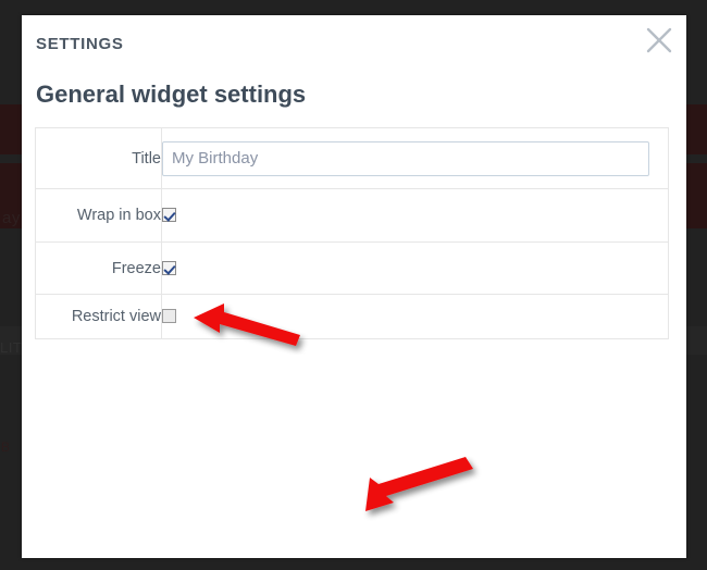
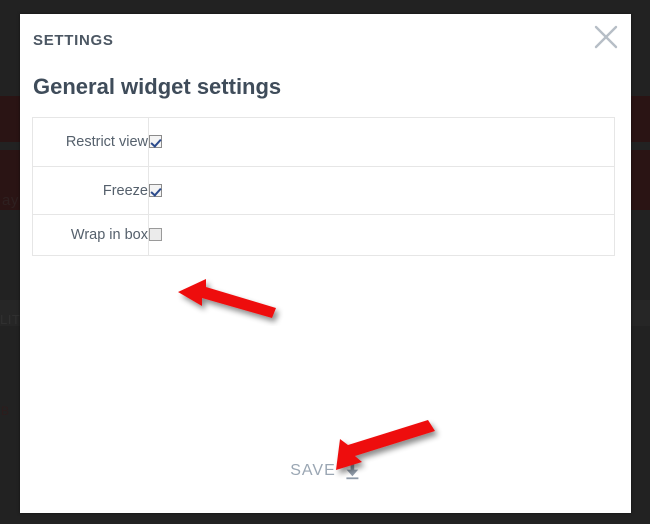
  LIT
  SETTINGS
  General widget settings
- Title	My Birthday
- Wrap in box
+ Restrict view
  Freeze
- Restrict view
+ Wrap in box
+ SAVE
